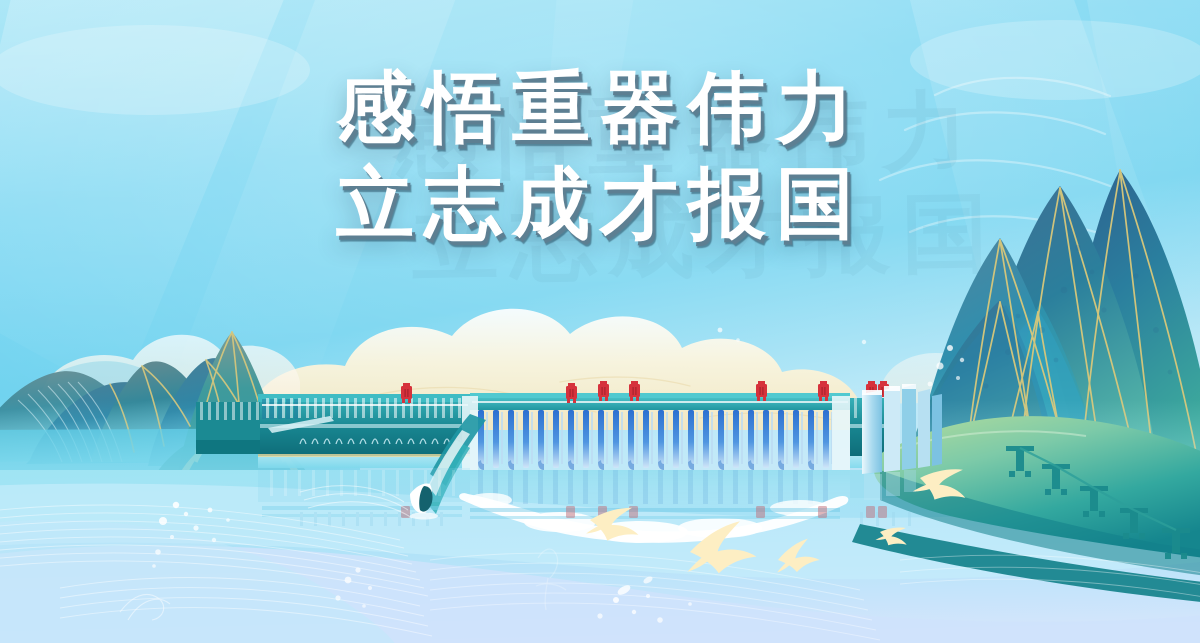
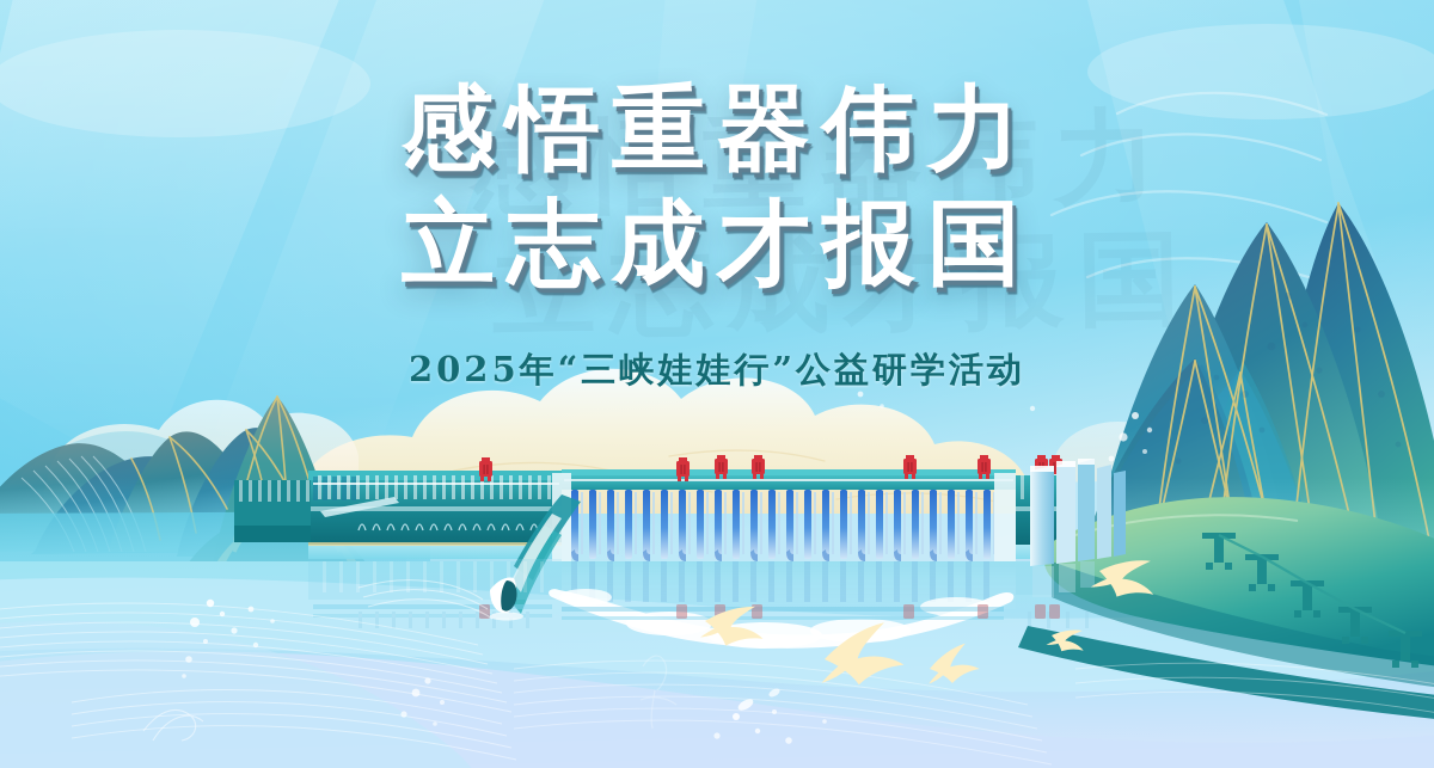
  感悟重器伟力
  立志成才报国
  感悟重器伟力
  立志成才报国
+ 2025年“三峡娃娃行”公益研学活动
